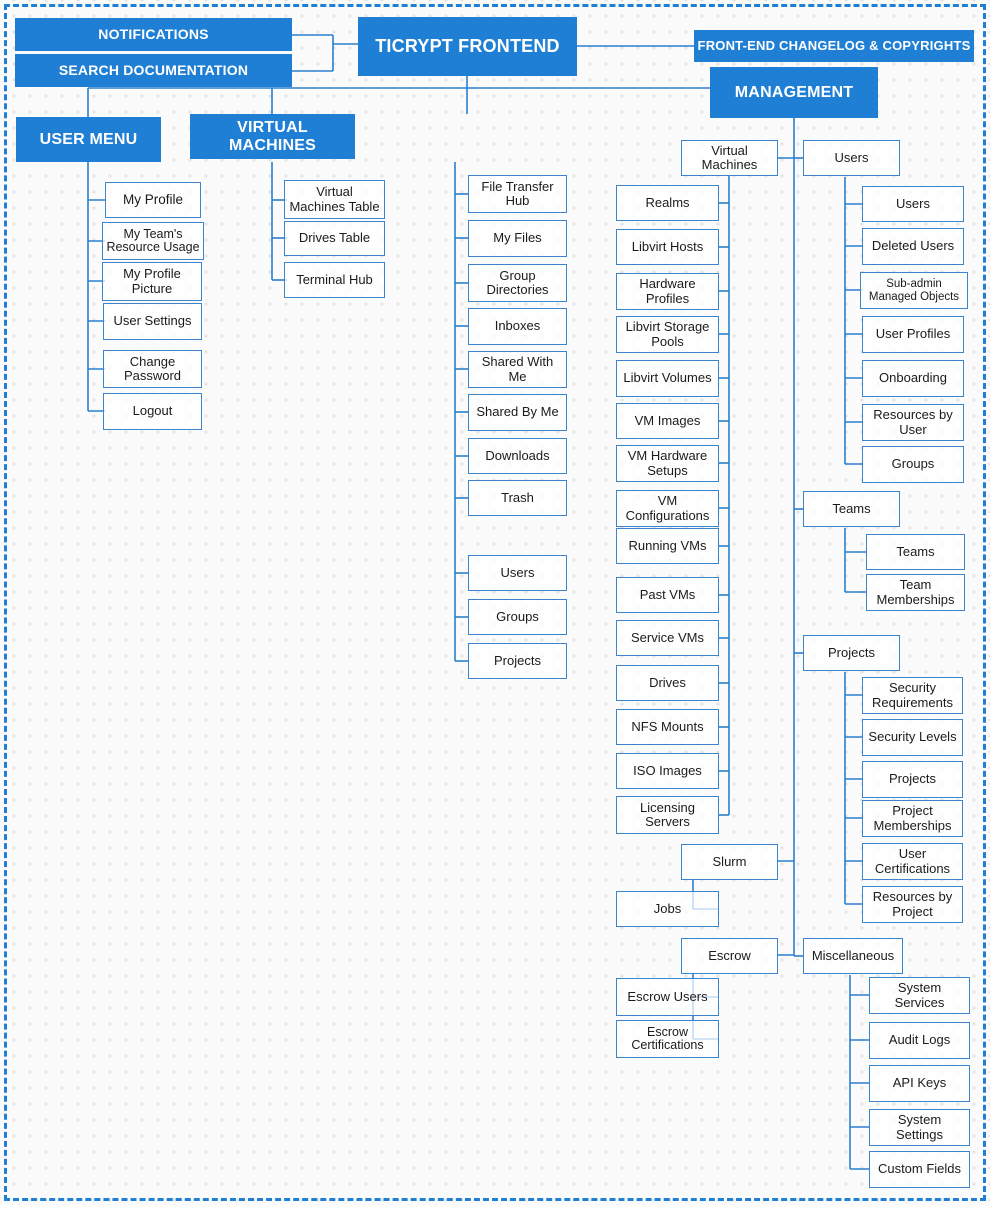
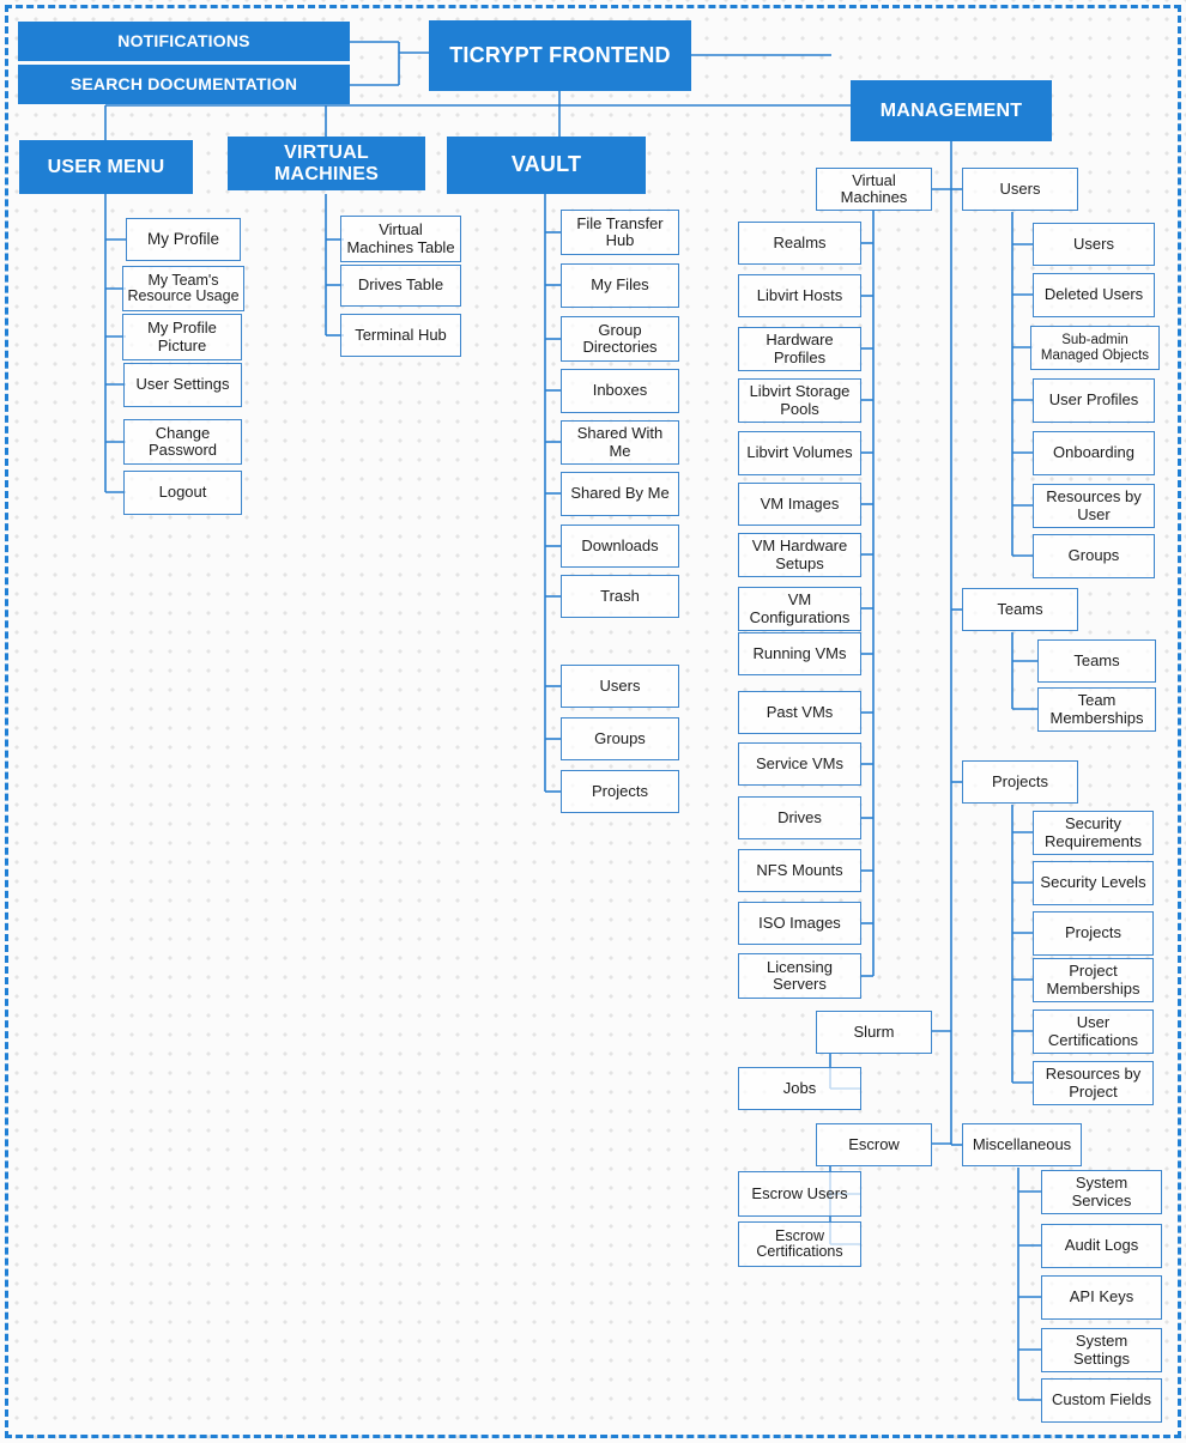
  NOTIFICATIONS
  SEARCH DOCUMENTATION
  TICRYPT FRONTEND
- FRONT-END CHANGELOG & COPYRIGHTS
  MANAGEMENT
  USER MENU
  VIRTUAL MACHINES
+ VAULT
  My Profile
  My Team's Resource Usage
  My Profile Picture
  User Settings
  Change Password
  Logout
  Virtual Machines Table
  Drives Table
  Terminal Hub
  File Transfer Hub
  My Files
  Group Directories
  Inboxes
  Shared With Me
  Shared By Me
  Downloads
  Trash
  Users
  Groups
  Projects
  Virtual Machines
  Realms
  Libvirt Hosts
  Hardware Profiles
  Libvirt Storage Pools
  Libvirt Volumes
  VM Images
  VM Hardware Setups
  VM Configurations
  Running VMs
  Past VMs
  Service VMs
  Drives
  NFS Mounts
  ISO Images
  Licensing Servers
  Slurm
  Jobs
  Escrow
  Escrow Users
  Escrow Certifications
  Users
  Users
  Deleted Users
  Sub-admin Managed Objects
  User Profiles
  Onboarding
  Resources by User
  Groups
  Teams
  Teams
  Team Memberships
  Projects
  Security Requirements
  Security Levels
  Projects
  Project Memberships
  User Certifications
  Resources by Project
  Miscellaneous
  System Services
  Audit Logs
  API Keys
  System Settings
  Custom Fields
